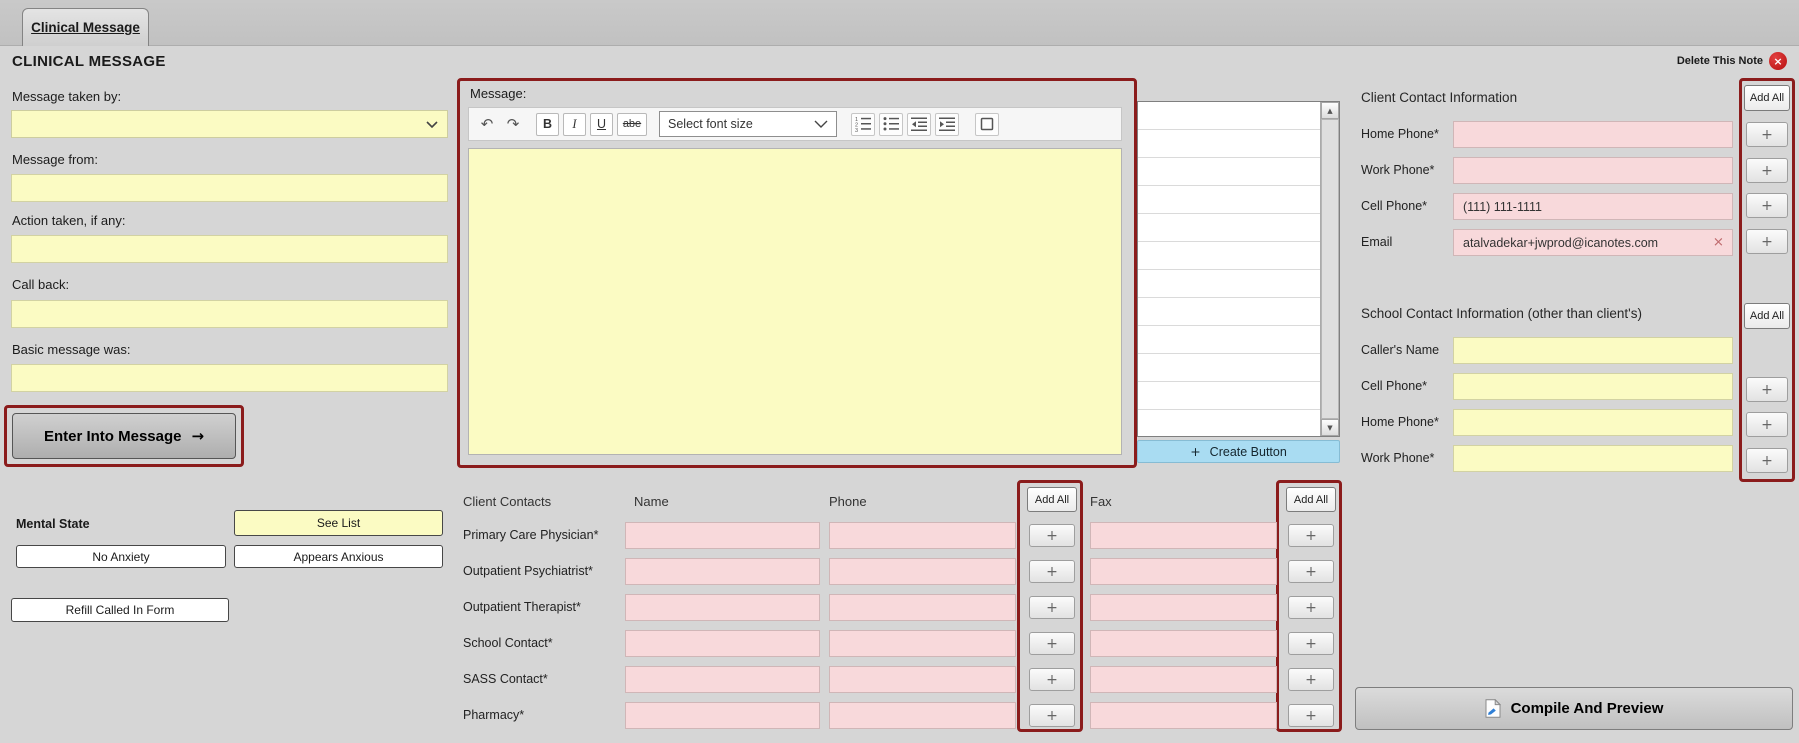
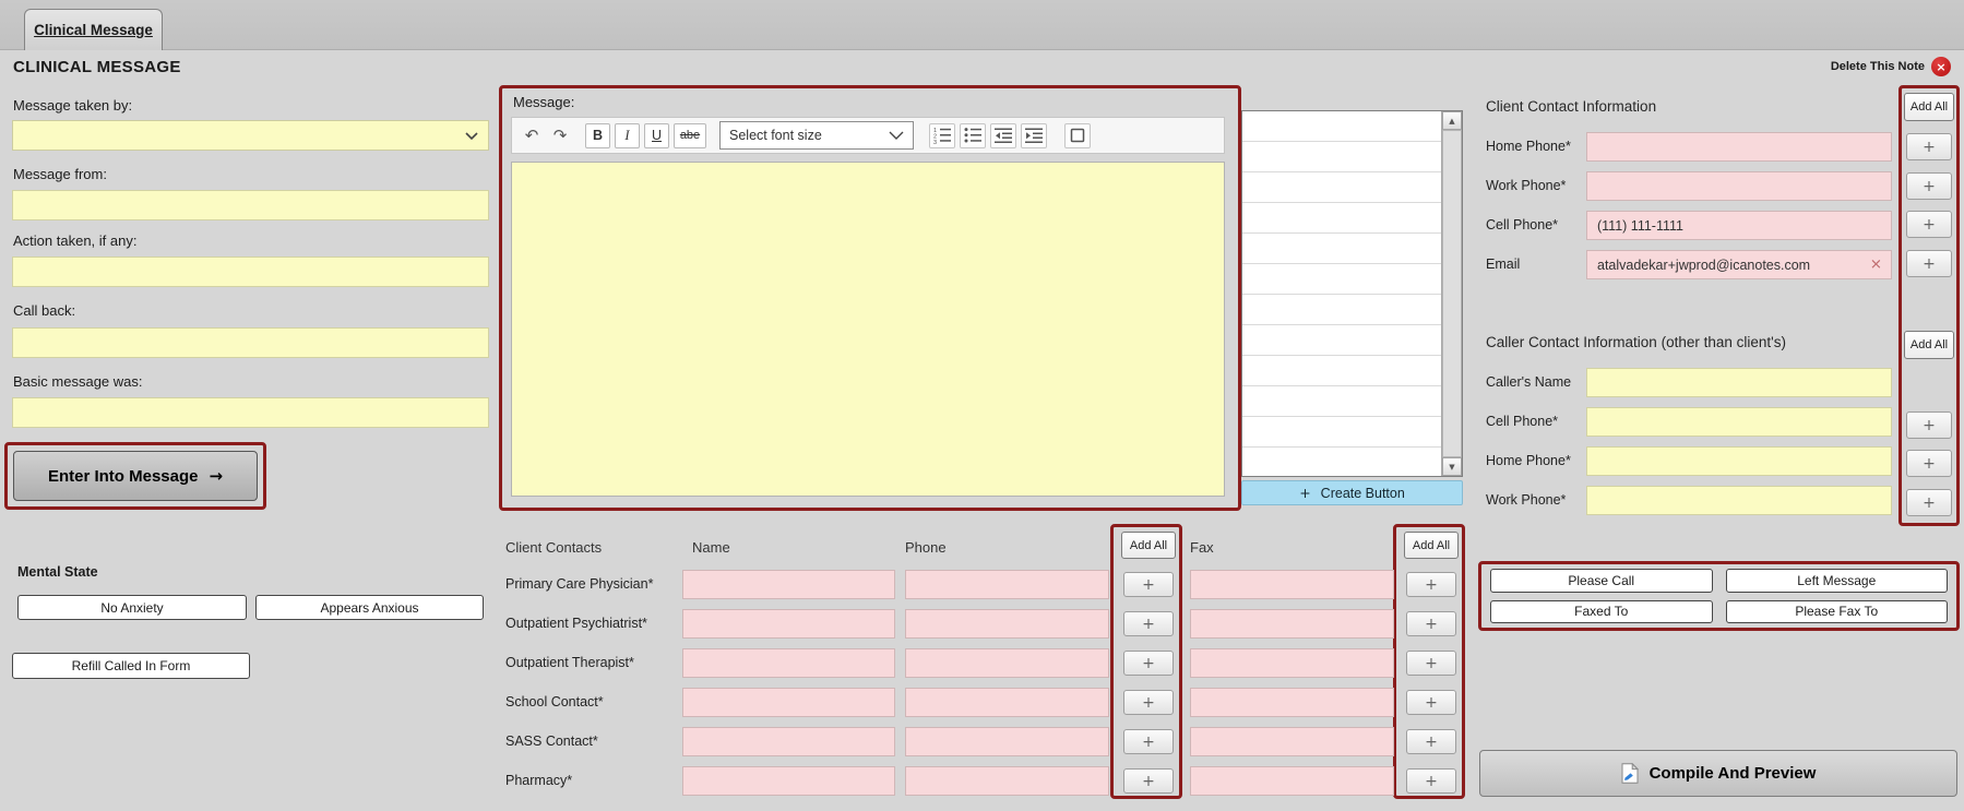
  Clinical Message
  CLINICAL MESSAGE
  Delete This Note
  ×
  Message taken by:
  Message from:
  Action taken, if any:
  Call back:
  Basic message was:
  Enter Into Message
  →
  Mental State
- See List
  No Anxiety
  Appears Anxious
  Refill Called In Form
  Message:
  ↶
  ↷
  B
  I
  U
  abe
  Select font size
  ▲
  ▼
  +
  Create Button
  Client Contact Information
  Home Phone*
  Work Phone*
  Cell Phone*
  (111) 111-1111
  Email
  atalvadekar+jwprod@icanotes.com
  ×
- School Contact Information (other than client's)
+ Caller Contact Information (other than client's)
  Caller's Name
  Cell Phone*
  Home Phone*
  Work Phone*
  Add All
  +
  +
  +
  +
  Add All
  +
  +
  +
  Client Contacts
  Name
  Phone
  Add All
  Fax
  Add All
  Primary Care Physician*
  +
  +
  Outpatient Psychiatrist*
  +
  +
  Outpatient Therapist*
  +
  +
  School Contact*
  +
  +
  SASS Contact*
  +
  +
  Pharmacy*
  +
  +
+ Please Call
+ Left Message
+ Faxed To
+ Please Fax To
  Compile And Preview
